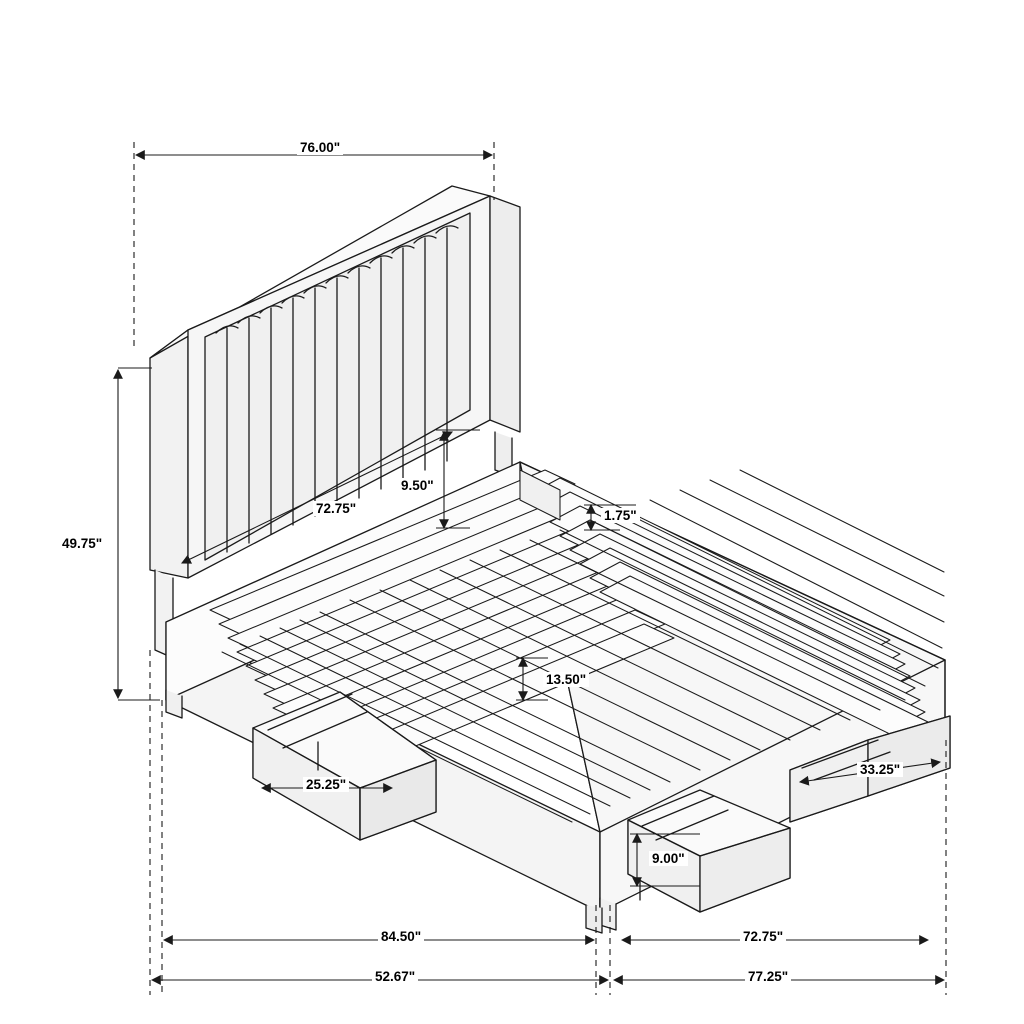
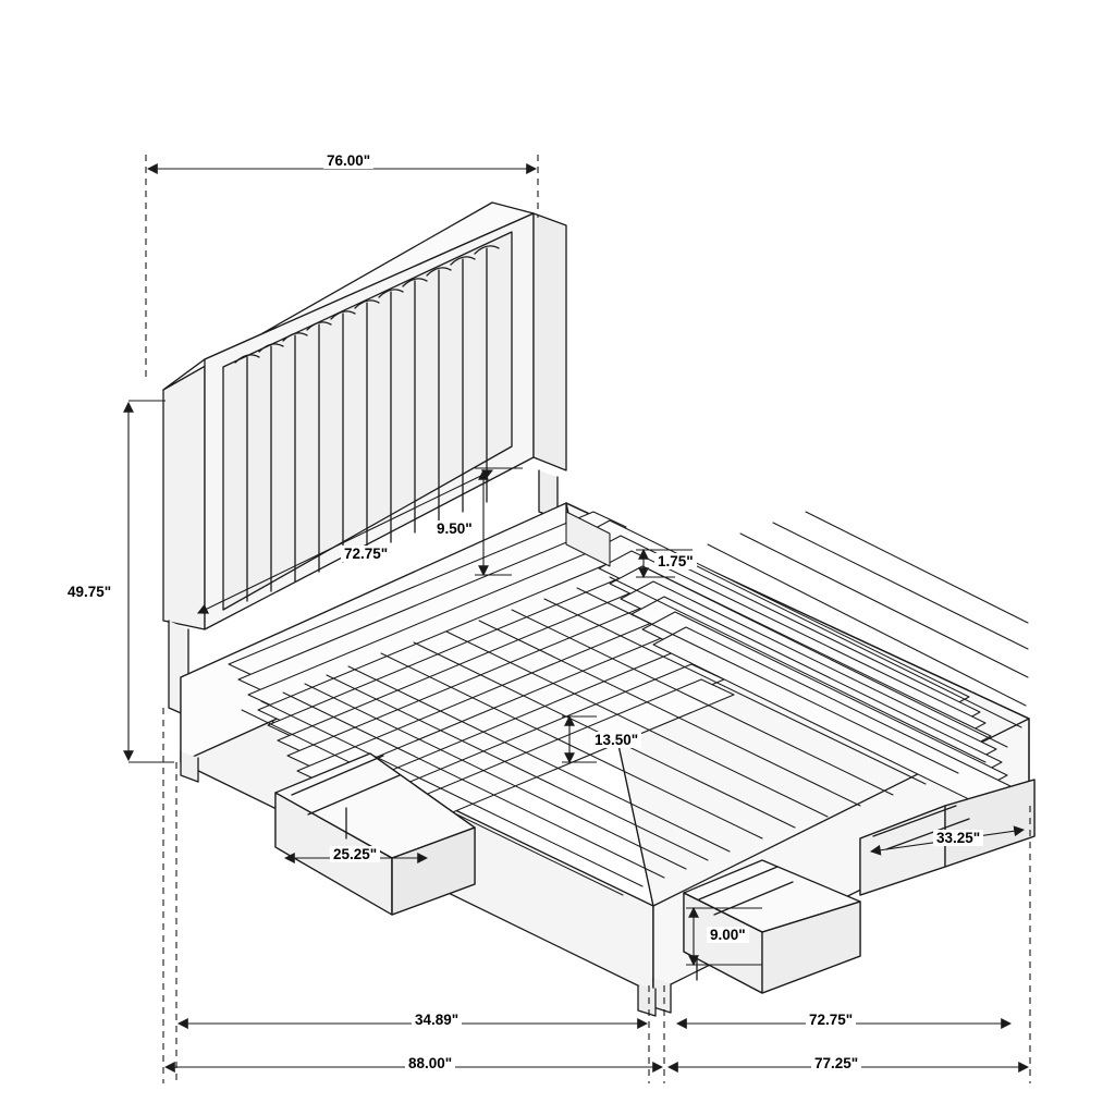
  76.00"
  49.75"
  72.75"
  9.50"
  1.75"
  13.50"
  25.25"
  33.25"
  9.00"
- 84.50"
+ 34.89"
  72.75"
- 52.67"
+ 88.00"
  77.25"
